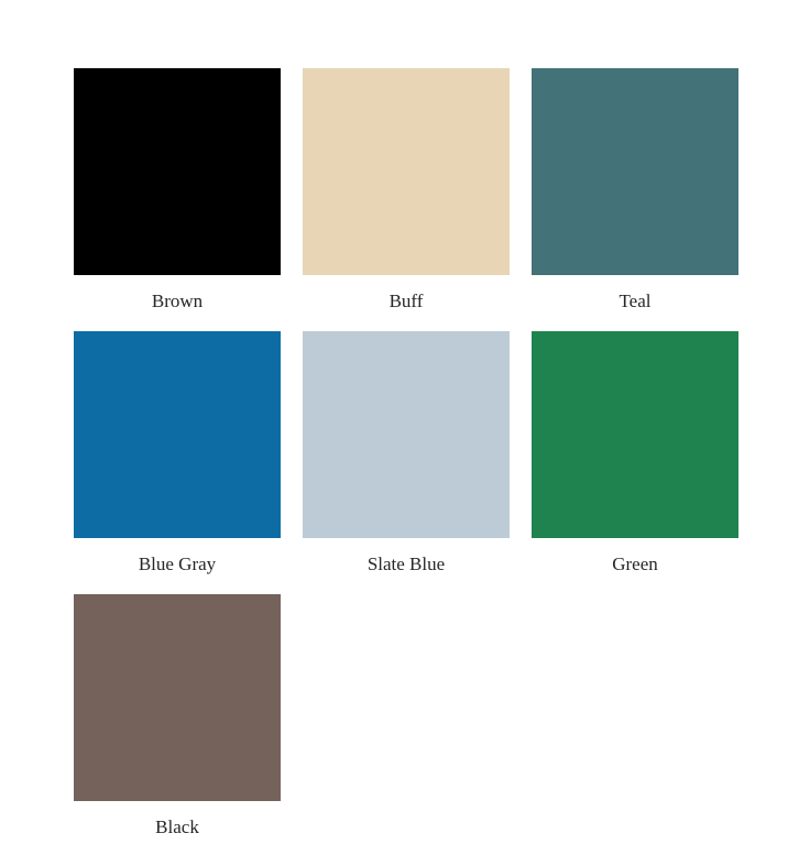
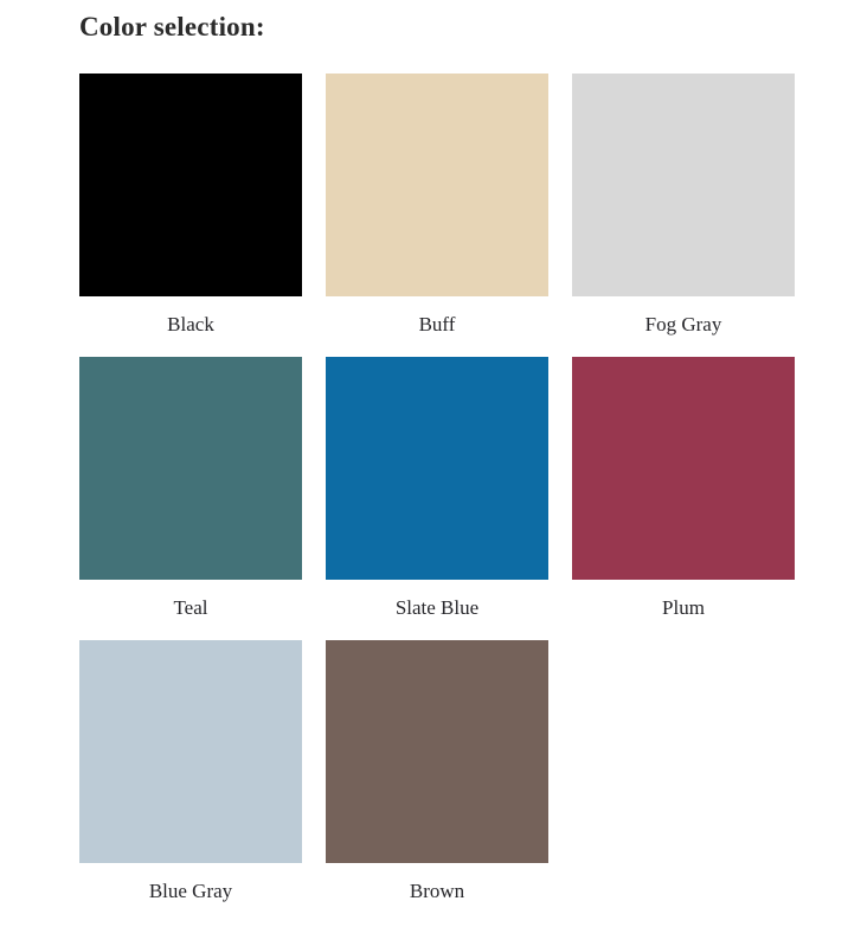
+ Color selection:
- Brown
+ Black
  Buff
+ Fog Gray
  Teal
- Blue Gray
+ Slate Blue
+ Plum
- Slate Blue
+ Blue Gray
- Green
- Black
+ Brown
